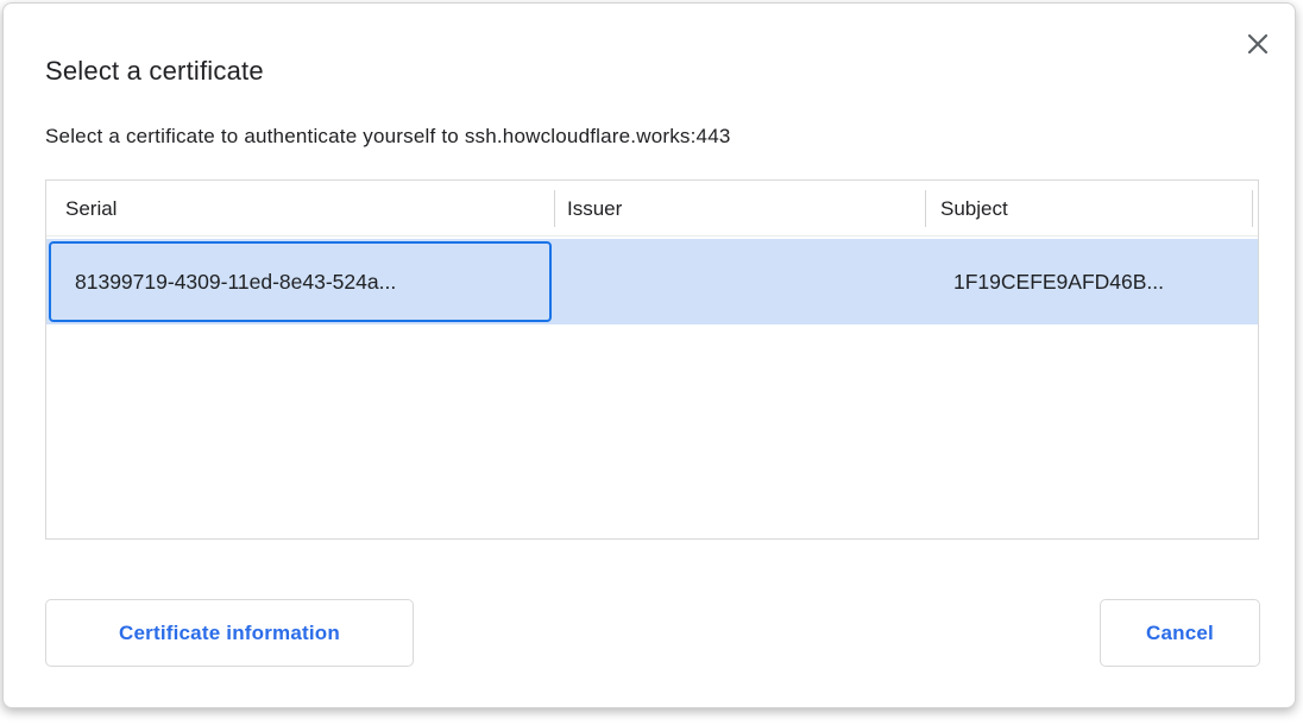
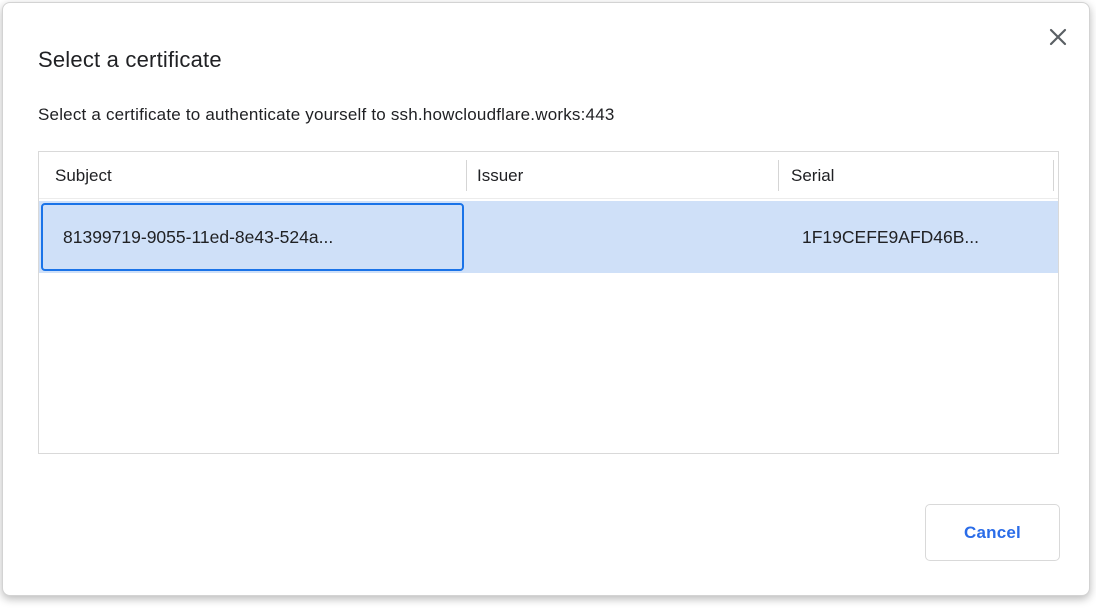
  Select a certificate
  Select a certificate to authenticate yourself to ssh.howcloudflare.works:443
- Serial
+ Subject
  Issuer
- Subject
+ Serial
- 81399719-4309-11ed-8e43-524a...
+ 81399719-9055-11ed-8e43-524a...
  1F19CEFE9AFD46B...
- Certificate information
  Cancel
